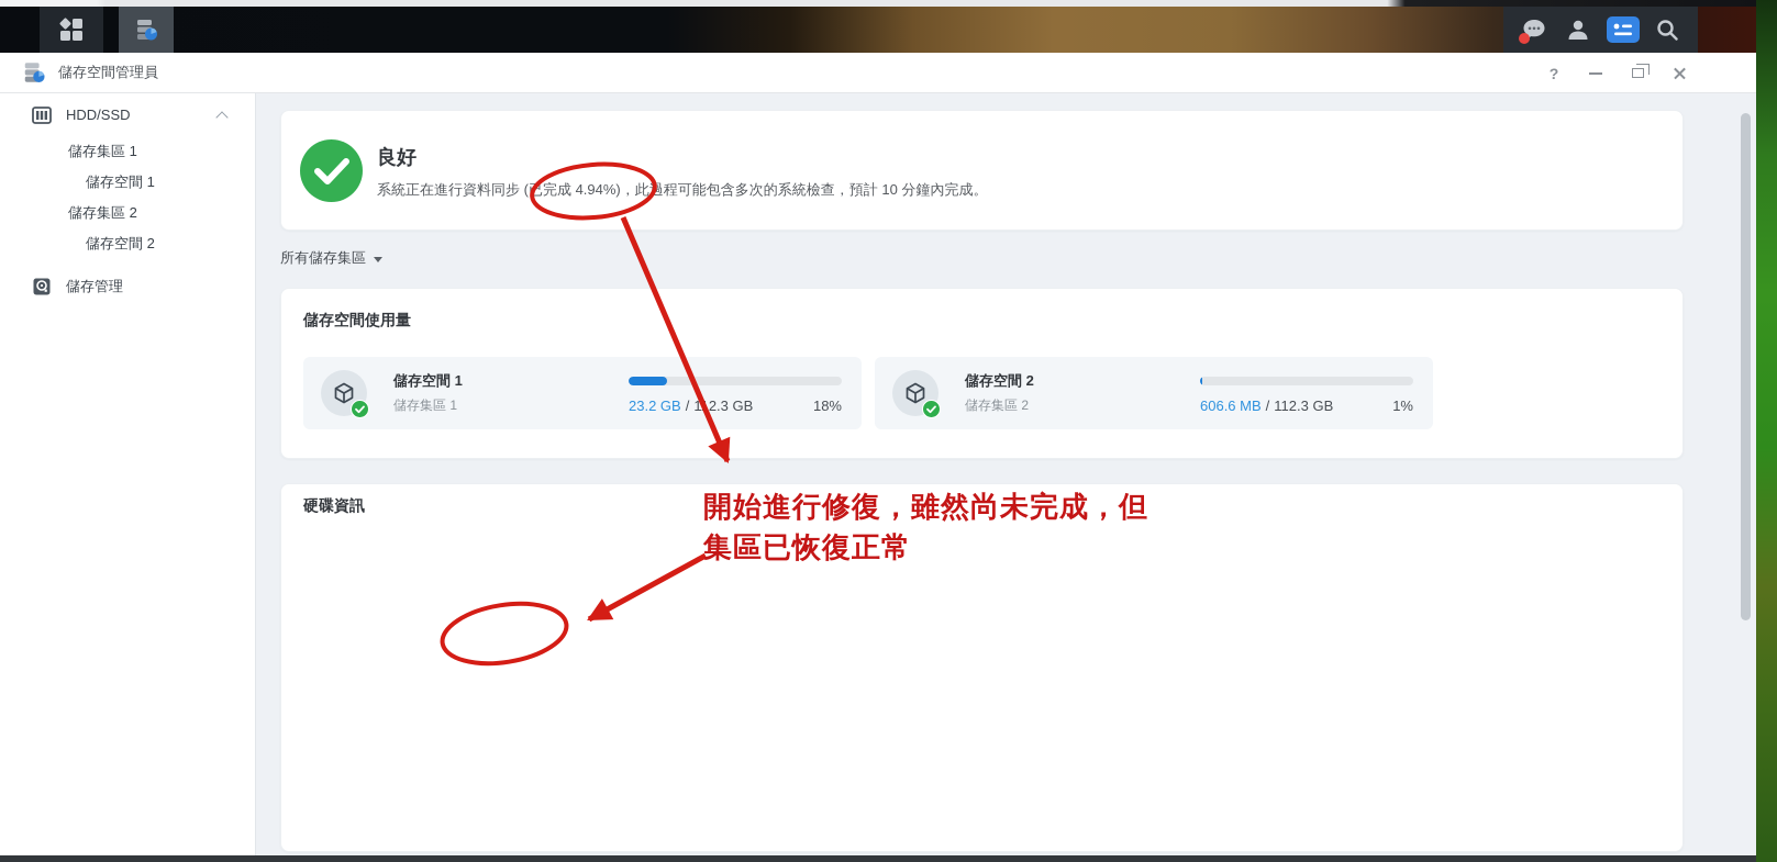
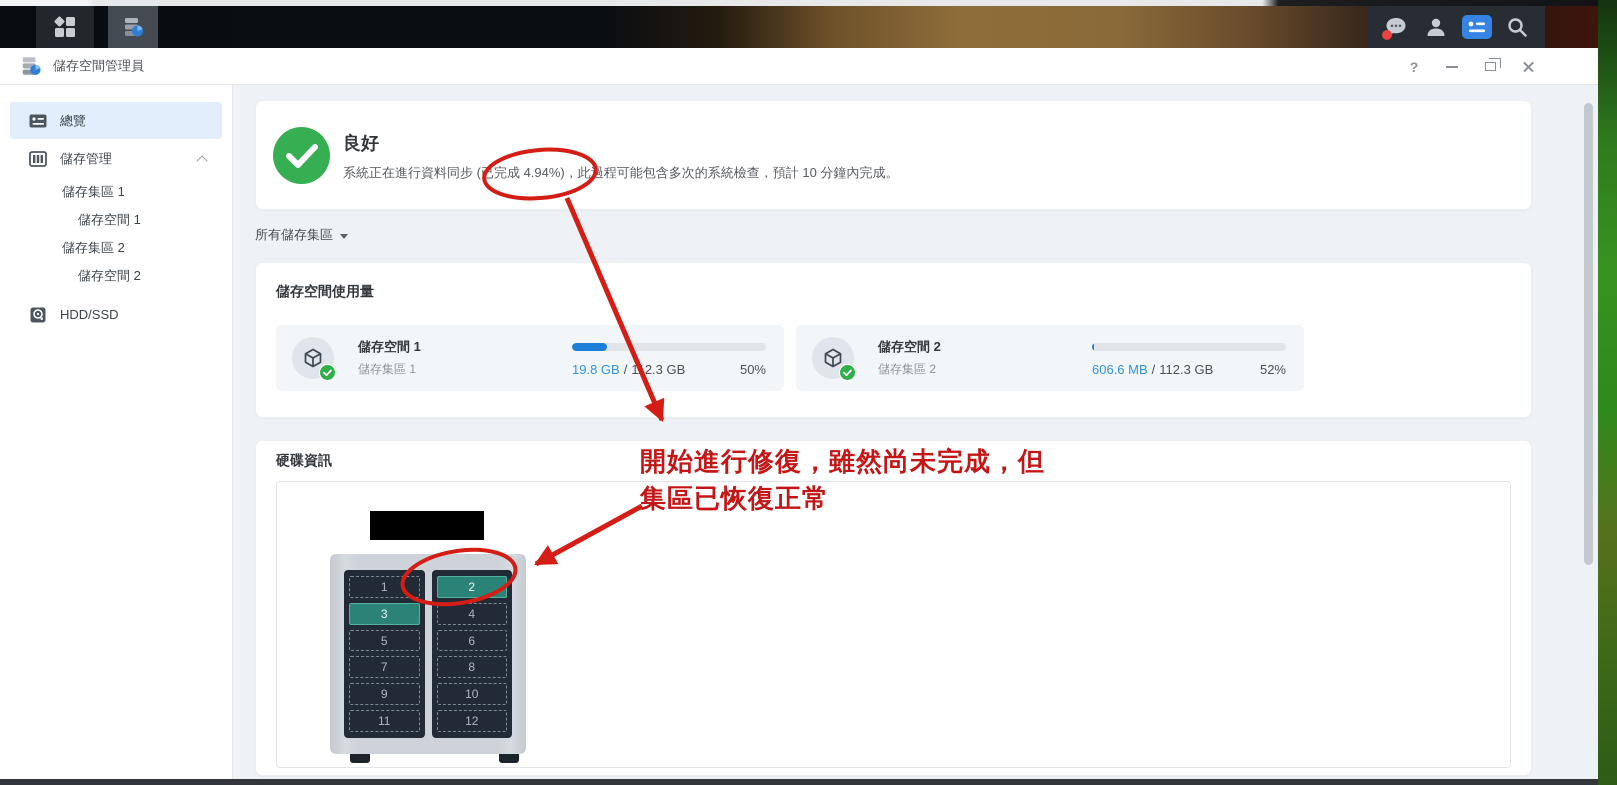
  儲存空間管理員
  ?
+ 總覽
- HDD/SSD
+ 儲存管理
  儲存集區 1
  儲存空間 1
  儲存集區 2
  儲存空間 2
- 儲存管理
+ HDD/SSD
  良好
  系統正在進行資料同步 (完成 4.94%)，此程可能包含多次的系統檢查，預計 10 分鐘內完成。
  所有儲存集區
  儲存空間使用量
  儲存空間 1
  儲存集區 1
- 23.2 GB
+ 19.8 GB
  /
  12.3 GB
- 18%
+ 50%
  儲存空間 2
  儲存集區 2
  606.6 MB
  /
  112.3 GB
- 1%
+ 52%
  硬碟資訊
+ 1
+ 3
+ 5
+ 7
+ 9
+ 11
+ 2
+ 4
+ 6
+ 8
+ 10
+ 12
  開始進行修復，雖然尚未完成，但
  集區已恢復正常
